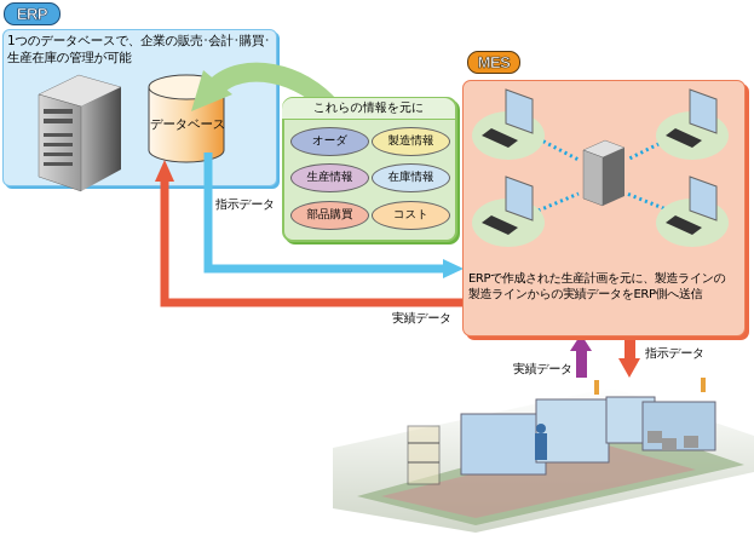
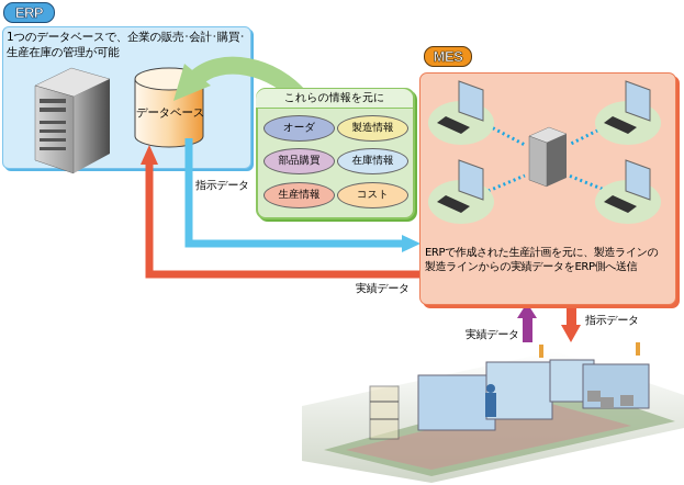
  ERP
  1つのデータベースで、企業の販売･会計･購買･
  生産在庫の管理が可能
  データベース
  これらの情報を元に
  オーダ
  製造情報
- 生産情報
+ 部品購買
  在庫情報
- 部品購買
+ 生産情報
  コスト
  指示データ
  実績データ
  実績データ
  指示データ
  MES
  ERPで作成された生産計画を元に、製造ラインの
  製造ラインからの実績データをERP側へ送信
